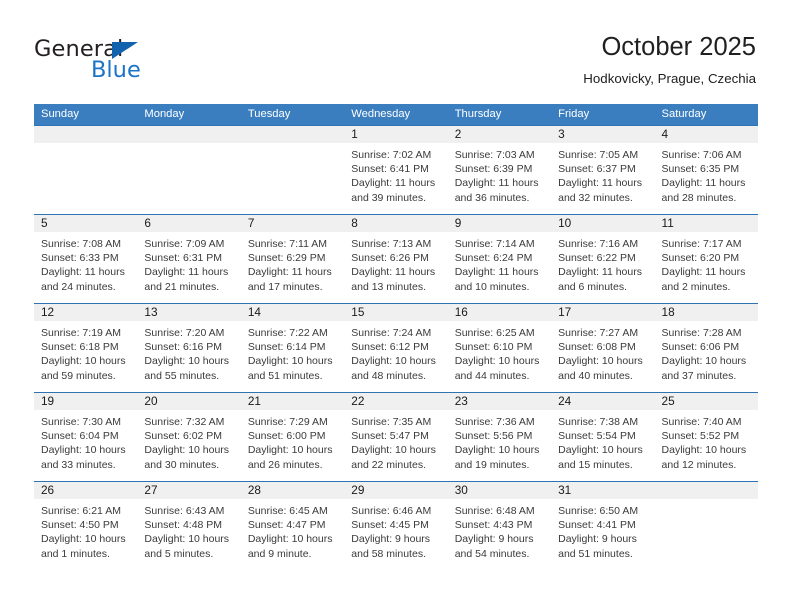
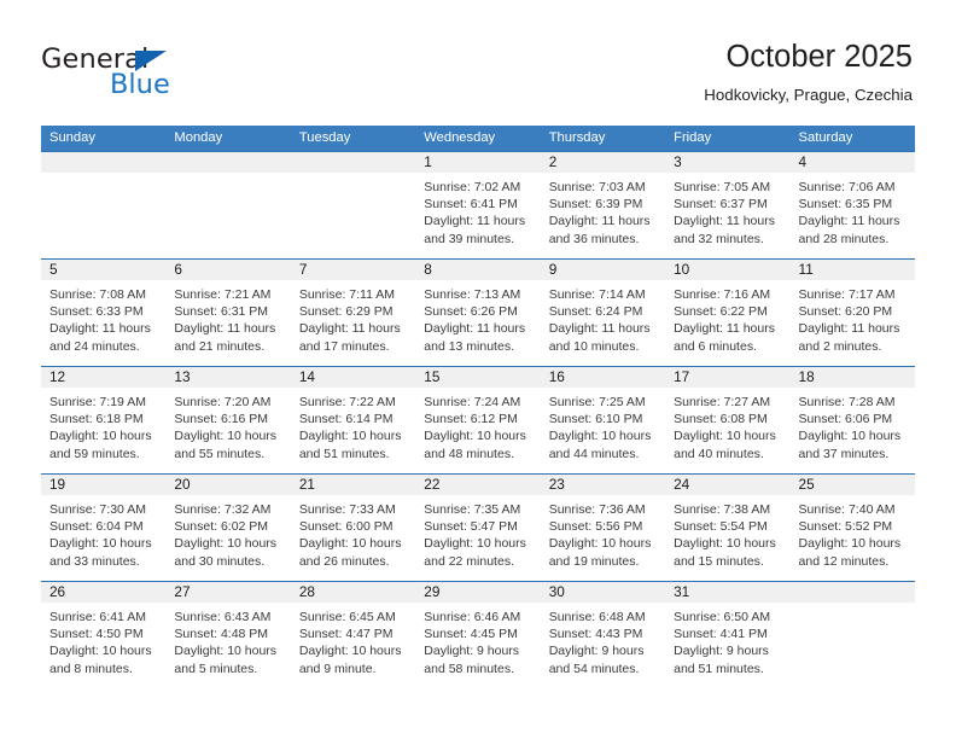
  General
  Blue
  October 2025
  Hodkovicky, Prague, Czechia
  Sunday
  Monday
  Tuesday
  Wednesday
  Thursday
  Friday
  Saturday
  1
  Sunrise: 7:02 AM
  Sunset: 6:41 PM
  Daylight: 11 hours
  and 39 minutes.
  2
  Sunrise: 7:03 AM
  Sunset: 6:39 PM
  Daylight: 11 hours
  and 36 minutes.
  3
  Sunrise: 7:05 AM
  Sunset: 6:37 PM
  Daylight: 11 hours
  and 32 minutes.
  4
  Sunrise: 7:06 AM
  Sunset: 6:35 PM
  Daylight: 11 hours
  and 28 minutes.
  5
  Sunrise: 7:08 AM
  Sunset: 6:33 PM
  Daylight: 11 hours
  and 24 minutes.
  6
- Sunrise: 7:09 AM
+ Sunrise: 7:21 AM
  Sunset: 6:31 PM
  Daylight: 11 hours
  and 21 minutes.
  7
  Sunrise: 7:11 AM
  Sunset: 6:29 PM
  Daylight: 11 hours
  and 17 minutes.
  8
  Sunrise: 7:13 AM
  Sunset: 6:26 PM
  Daylight: 11 hours
  and 13 minutes.
  9
  Sunrise: 7:14 AM
  Sunset: 6:24 PM
  Daylight: 11 hours
  and 10 minutes.
  10
  Sunrise: 7:16 AM
  Sunset: 6:22 PM
  Daylight: 11 hours
  and 6 minutes.
  11
  Sunrise: 7:17 AM
  Sunset: 6:20 PM
  Daylight: 11 hours
  and 2 minutes.
  12
  Sunrise: 7:19 AM
  Sunset: 6:18 PM
  Daylight: 10 hours
  and 59 minutes.
  13
  Sunrise: 7:20 AM
  Sunset: 6:16 PM
  Daylight: 10 hours
  and 55 minutes.
  14
  Sunrise: 7:22 AM
  Sunset: 6:14 PM
  Daylight: 10 hours
  and 51 minutes.
  15
  Sunrise: 7:24 AM
  Sunset: 6:12 PM
  Daylight: 10 hours
  and 48 minutes.
  16
- Sunrise: 6:25 AM
+ Sunrise: 7:25 AM
  Sunset: 6:10 PM
  Daylight: 10 hours
  and 44 minutes.
  17
  Sunrise: 7:27 AM
  Sunset: 6:08 PM
  Daylight: 10 hours
  and 40 minutes.
  18
  Sunrise: 7:28 AM
  Sunset: 6:06 PM
  Daylight: 10 hours
  and 37 minutes.
  19
  Sunrise: 7:30 AM
  Sunset: 6:04 PM
  Daylight: 10 hours
  and 33 minutes.
  20
  Sunrise: 7:32 AM
  Sunset: 6:02 PM
  Daylight: 10 hours
  and 30 minutes.
  21
- Sunrise: 7:29 AM
+ Sunrise: 7:33 AM
  Sunset: 6:00 PM
  Daylight: 10 hours
  and 26 minutes.
  22
  Sunrise: 7:35 AM
  Sunset: 5:47 PM
  Daylight: 10 hours
  and 22 minutes.
  23
  Sunrise: 7:36 AM
  Sunset: 5:56 PM
  Daylight: 10 hours
  and 19 minutes.
  24
  Sunrise: 7:38 AM
  Sunset: 5:54 PM
  Daylight: 10 hours
  and 15 minutes.
  25
  Sunrise: 7:40 AM
  Sunset: 5:52 PM
  Daylight: 10 hours
  and 12 minutes.
  26
- Sunrise: 6:21 AM
+ Sunrise: 6:41 AM
  Sunset: 4:50 PM
  Daylight: 10 hours
- and 1 minutes.
+ and 8 minutes.
  27
  Sunrise: 6:43 AM
  Sunset: 4:48 PM
  Daylight: 10 hours
  and 5 minutes.
  28
  Sunrise: 6:45 AM
  Sunset: 4:47 PM
  Daylight: 10 hours
  and 9 minute.
  29
  Sunrise: 6:46 AM
  Sunset: 4:45 PM
  Daylight: 9 hours
  and 58 minutes.
  30
  Sunrise: 6:48 AM
  Sunset: 4:43 PM
  Daylight: 9 hours
  and 54 minutes.
  31
  Sunrise: 6:50 AM
  Sunset: 4:41 PM
  Daylight: 9 hours
  and 51 minutes.
